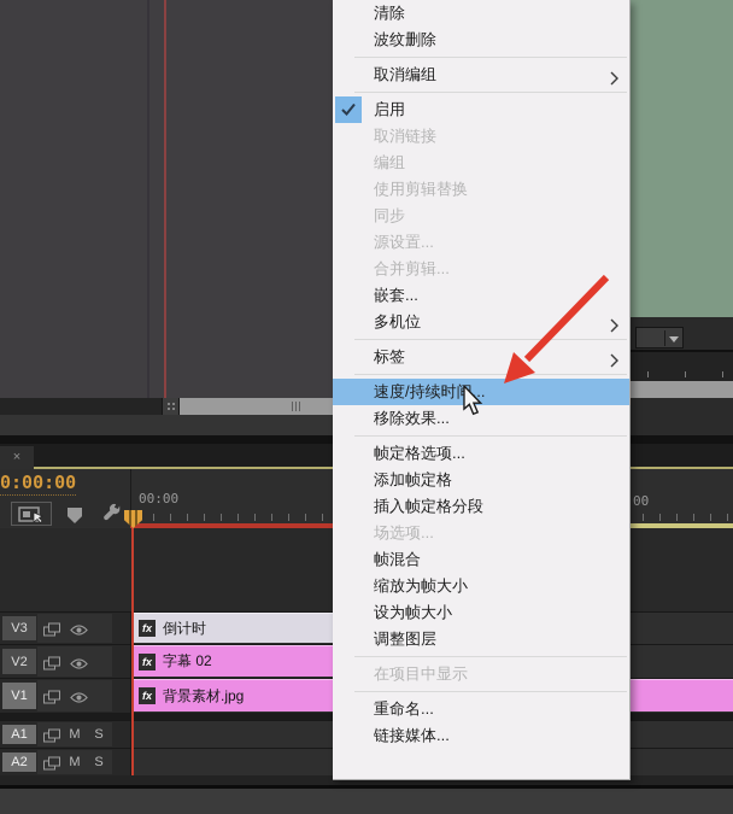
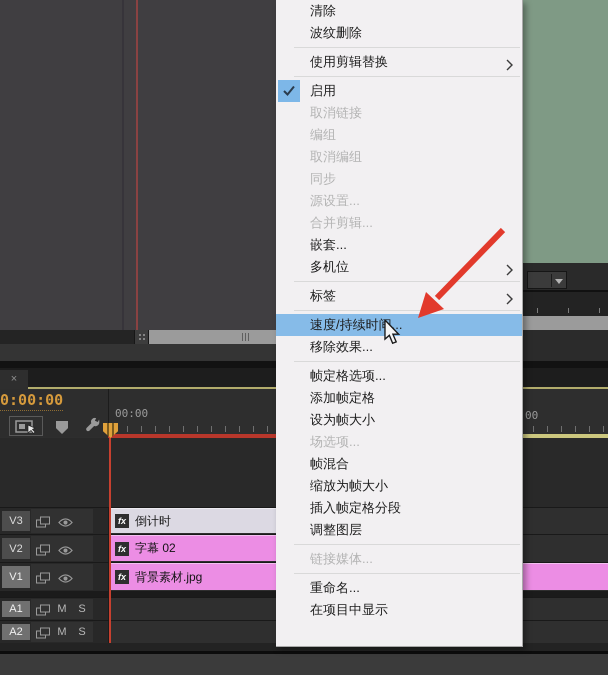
  ×
  0:00:00
  00:00
  00
  V3
  V2
  V1
  A1
  M
  S
  A2
  M
  S
  fx
  倒计时
  fx
  字幕 02
  fx
  背景素材.jpg
  清除
  波纹删除
- 取消编组
+ 使用剪辑替换
  启用
  取消链接
  编组
- 使用剪辑替换
+ 取消编组
  同步
  源设置...
  合并剪辑...
  嵌套...
  多机位
  标签
  速度/持续时...
  移除效果...
  帧定格选项...
  添加帧定格
- 插入帧定格分段
+ 设为帧大小
  场选项...
  帧混合
  缩放为帧大小
- 设为帧大小
+ 插入帧定格分段
  调整图层
- 在项目中显示
+ 链接媒体...
  重命名...
- 链接媒体...
+ 在项目中显示
